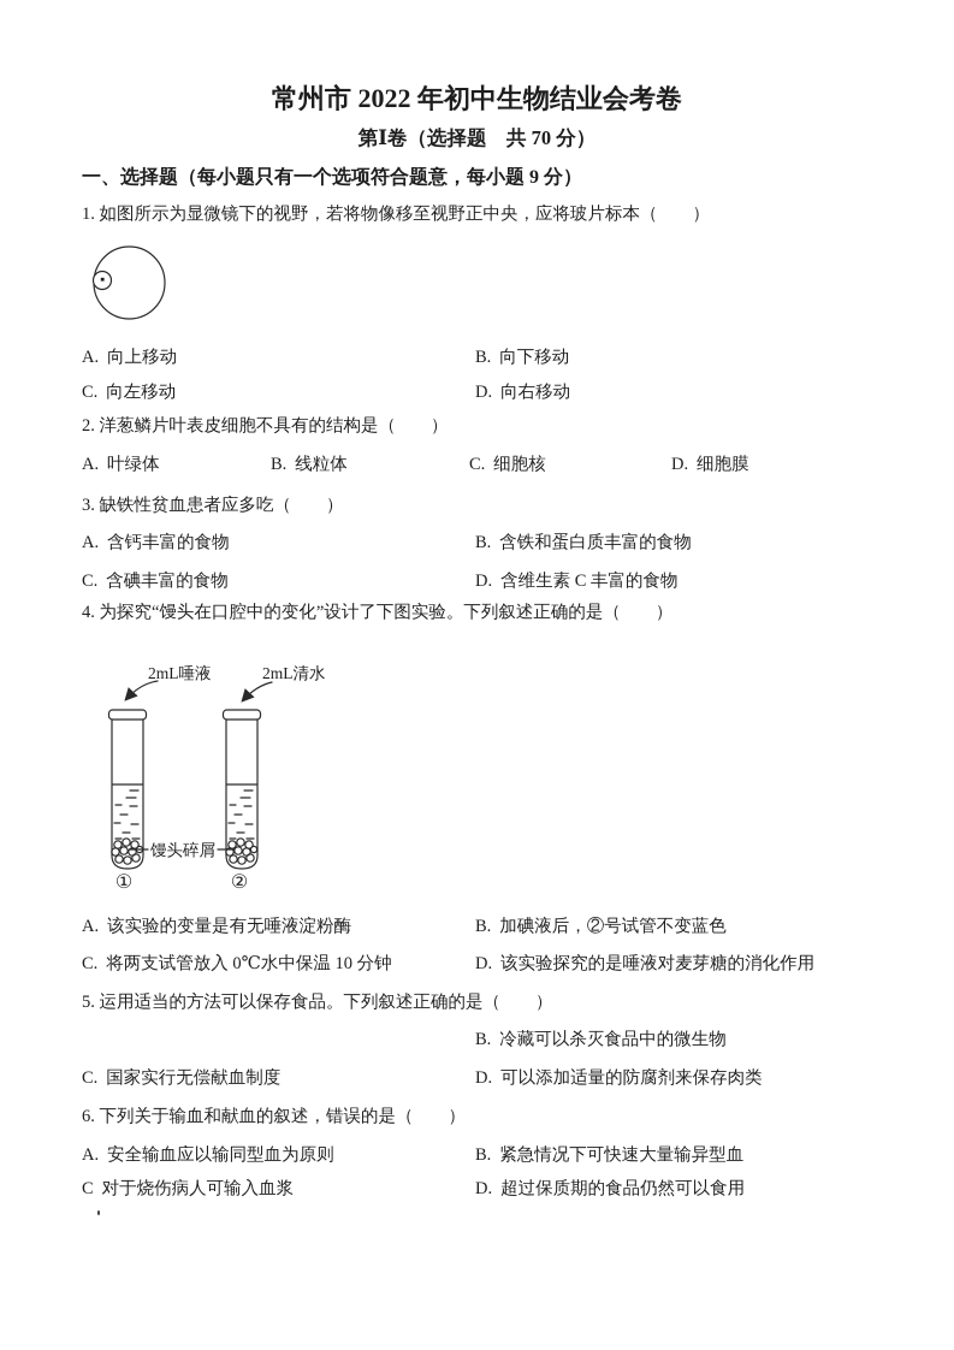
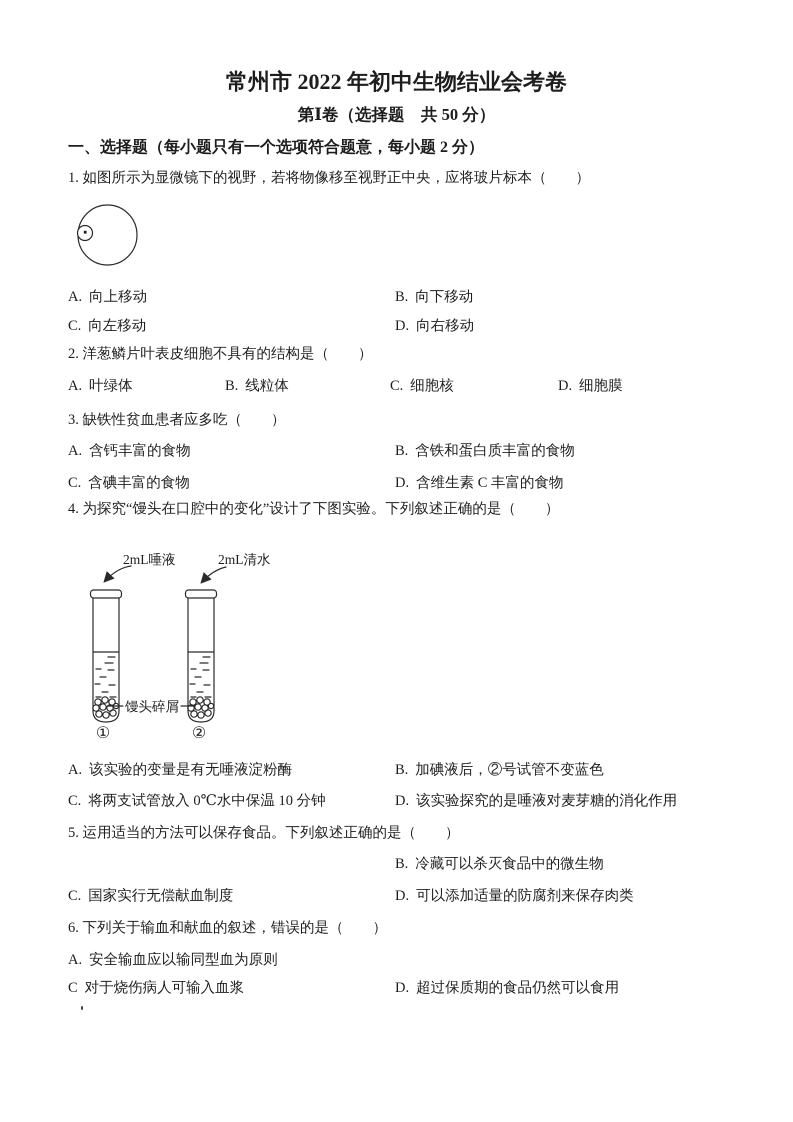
  常州市 2022 年初中生物结业会考卷
- 第Ⅰ卷（选择题 共 70 分）
+ 第Ⅰ卷（选择题 共 50 分）
- 一、选择题（每小题只有一个选项符合题意，每小题 9 分）
+ 一、选择题（每小题只有一个选项符合题意，每小题 2 分）
  1. 如图所示为显微镜下的视野，若将物像移至视野正中央，应将玻片标本（ ）
  A. 向上移动
  B. 向下移动
  C. 向左移动
  D. 向右移动
  2. 洋葱鳞片叶表皮细胞不具有的结构是（ ）
  A. 叶绿体
  B. 线粒体
  C. 细胞核
  D. 细胞膜
  3. 缺铁性贫血患者应多吃（ ）
  A. 含钙丰富的食物
  B. 含铁和蛋白质丰富的食物
  C. 含碘丰富的食物
  D. 含维生素 C 丰富的食物
  4. 为探究“馒头在口腔中的变化”设计了下图实验。下列叙述正确的是（ ）
  2mL唾液
  2mL清水
  ①
  ②
  馒头碎屑
  A. 该实验的变量是有无唾液淀粉酶
  B. 加碘液后，②号试管不变蓝色
  C. 将两支试管放入 0℃水中保温 10 分钟
  D. 该实验探究的是唾液对麦芽糖的消化作用
  5. 运用适当的方法可以保存食品。下列叙述正确的是（ ）
  B. 冷藏可以杀灭食品中的微生物
  C. 国家实行无偿献血制度
  D. 可以添加适量的防腐剂来保存肉类
  6. 下列关于输血和献血的叙述，错误的是（ ）
  A. 安全输血应以输同型血为原则
- B. 紧急情况下可快速大量输异型血
  C 对于烧伤病人可输入血浆
  D. 超过保质期的食品仍然可以食用
